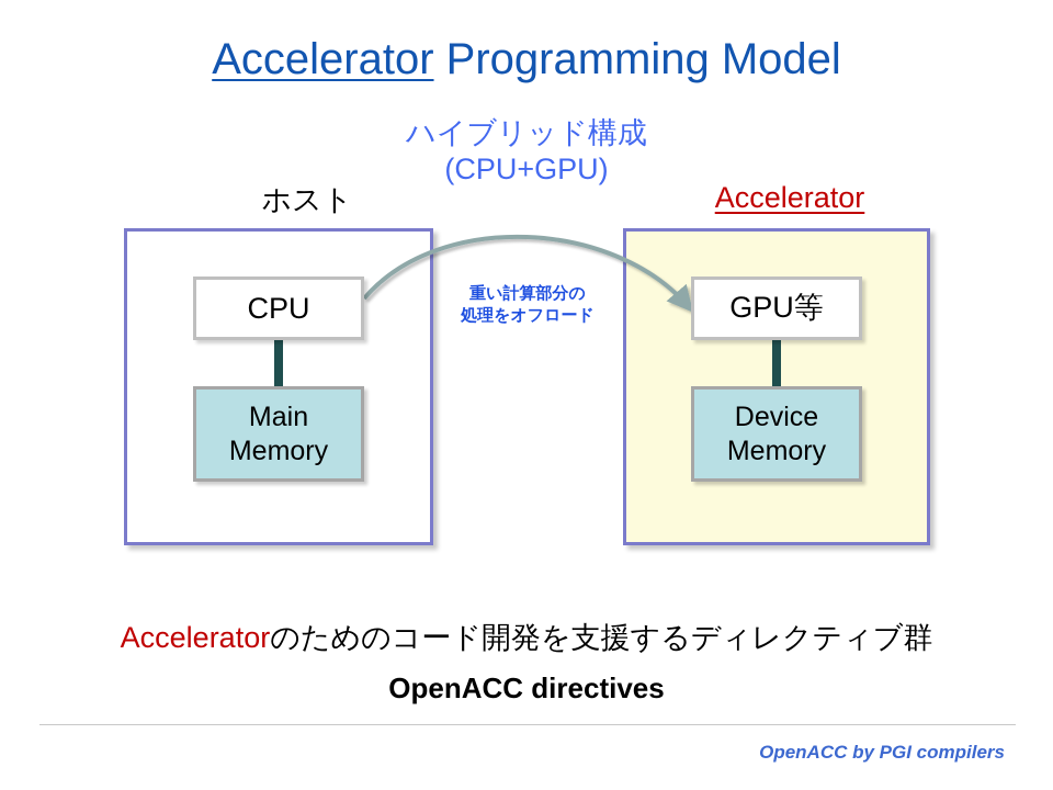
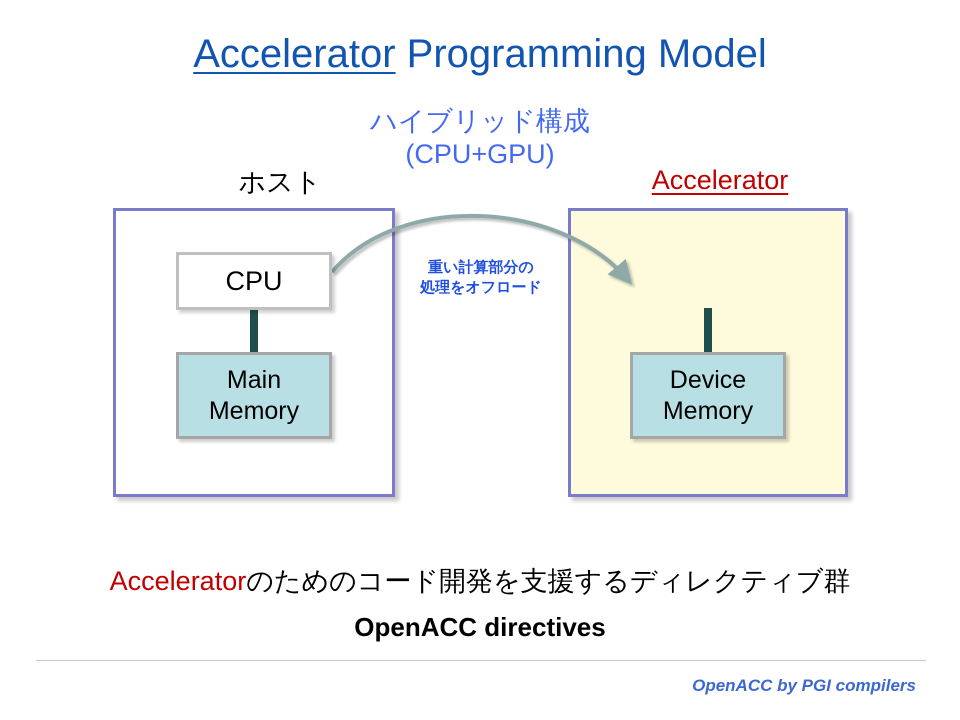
  Accelerator Programming Model
  ハイブリッド構成
  (CPU+GPU)
  ホスト
  Accelerator
  CPU
- GPU等
  Main
  Memory
  Device
  Memory
  重い計算部分の
  処理をオフロード
  Acceleratorのためのコード開発を支援するディレクティブ群
  OpenACC directives
  OpenACC by PGI compilers
